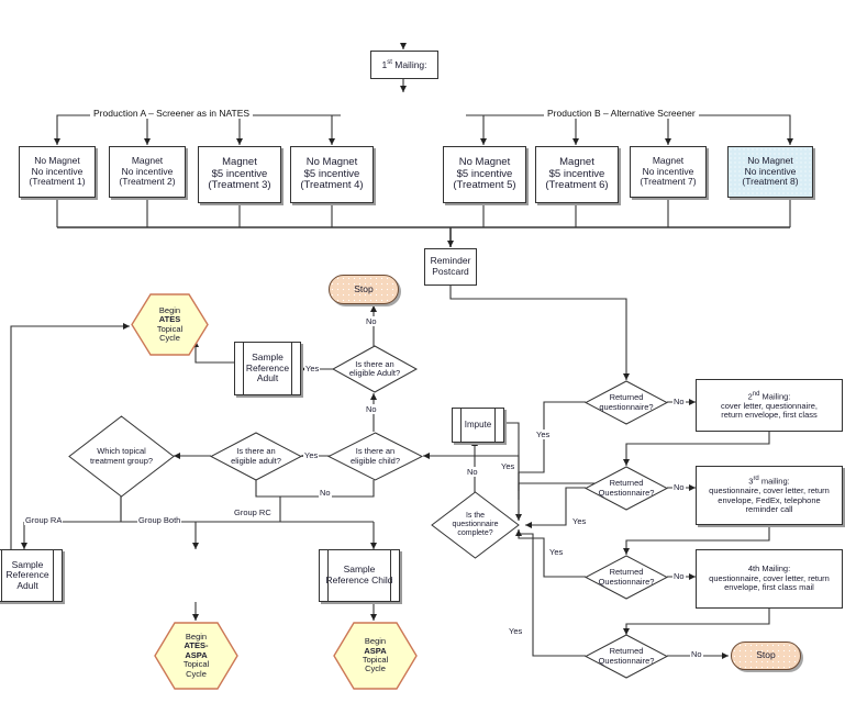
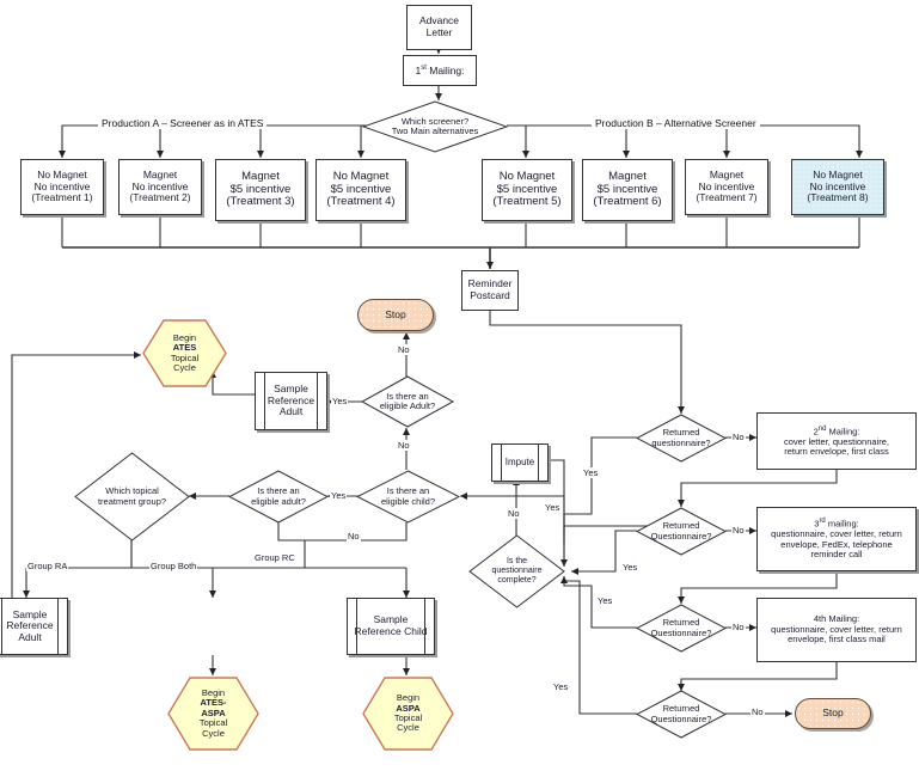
+ Advance
+ Letter
  1 Mailing:
+ Which screener?
+ Two Main alternatives
- Production A – Screener as in NATES
+ Production A – Screener as in ATES
  Production B – Alternative Screener
  No Magnet
  No incentive
  (Treatment 1)
  Magnet
  No incentive
  (Treatment 2)
  Magnet
  $5 incentive
  (Treatment 3)
  No Magnet
  $5 incentive
  (Treatment 4)
  No Magnet
  $5 incentive
  (Treatment 5)
  Magnet
  $5 incentive
  (Treatment 6)
  Magnet
  No incentive
  (Treatment 7)
  No Magnet
  No incentive
  (Treatment 8)
  Reminder
  Postcard
  Stop
  Begin
  ATES
  Topical
  Cycle
  Sample
  Reference
  Adult
  Is there an
  eligible Adult?
  Which topical
  treatment group?
  Is there an
  eligible adult?
  Is there an
  eligible child?
  Impute
  Returned
  questionnaire?
  Returned
  Questionnaire?
  Returned
  Questionnaire?
  Returned
  Questionnaire?
  2 Mailing:
  cover letter, questionnaire,
  return envelope, first class
  3 mailing:
  questionnaire, cover letter, return
  envelope, FedEx, telephone
  reminder call
  4th Mailing:
  questionnaire, cover letter, return
  envelope, first class mail
  Stop
  Sample
  Reference
  Adult
  Sample
  Reference Child
  Begin
  ATES-
  ASPA
  Topical
  Cycle
  Begin
  ASPA
  Topical
  Cycle
  No
  Yes
  No
  Yes
  No
  Yes
  Group RA
  Group Both
  Group RC
  No
  Yes
  Yes
  Yes
  Yes
  No
  No
  No
  No
